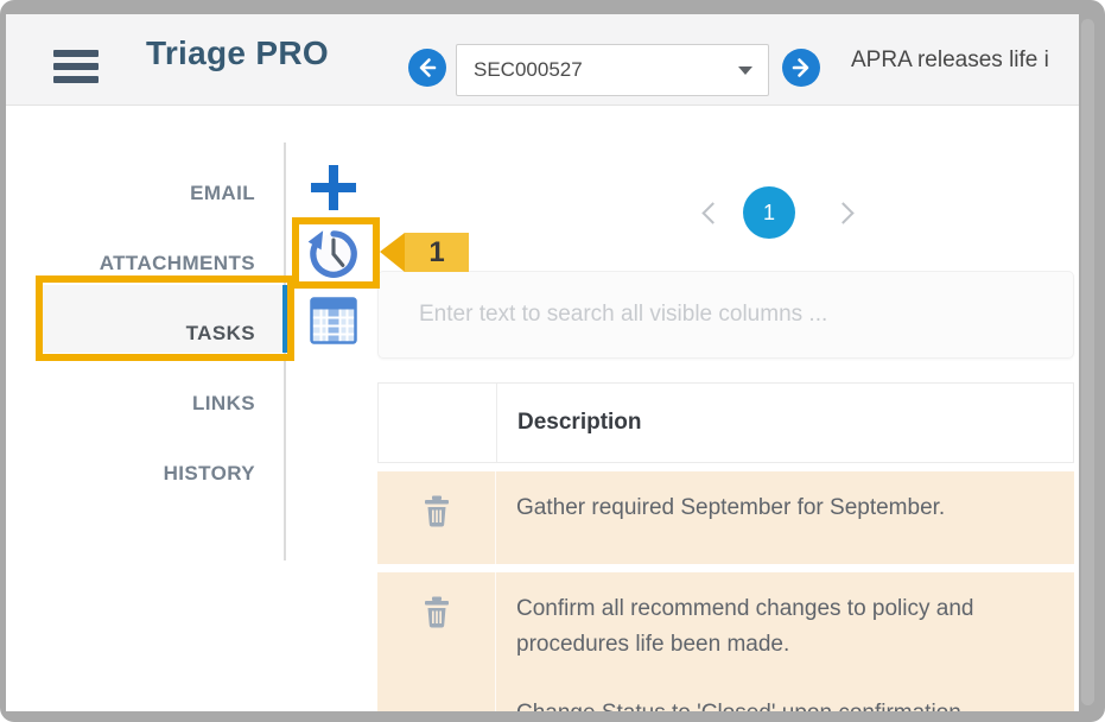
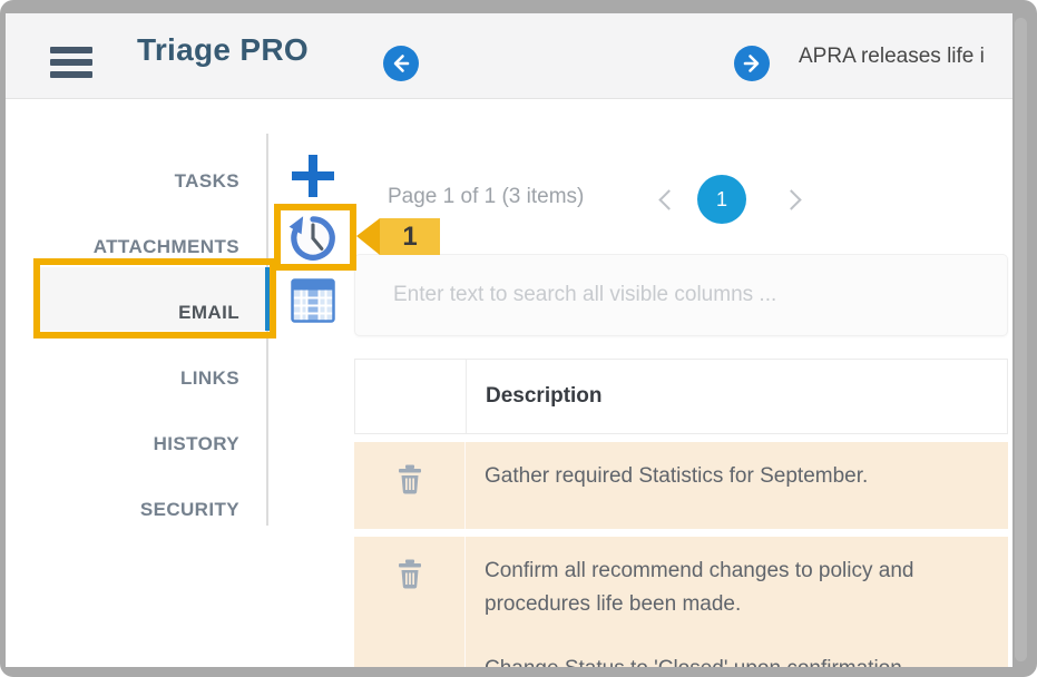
  Triage PRO
- SEC000527
  APRA releases life i
- EMAIL
+ TASKS
  ATTACHMENTS
- TASKS
+ EMAIL
  LINKS
  HISTORY
+ SECURITY
+ Page 1 of 1 (3 items)
  1
  Enter text to search all visible columns ...
  Description
- Gather required September for September.
+ Gather required Statistics for September.
  Confirm all recommend changes to policy and procedures life been made.
  1
